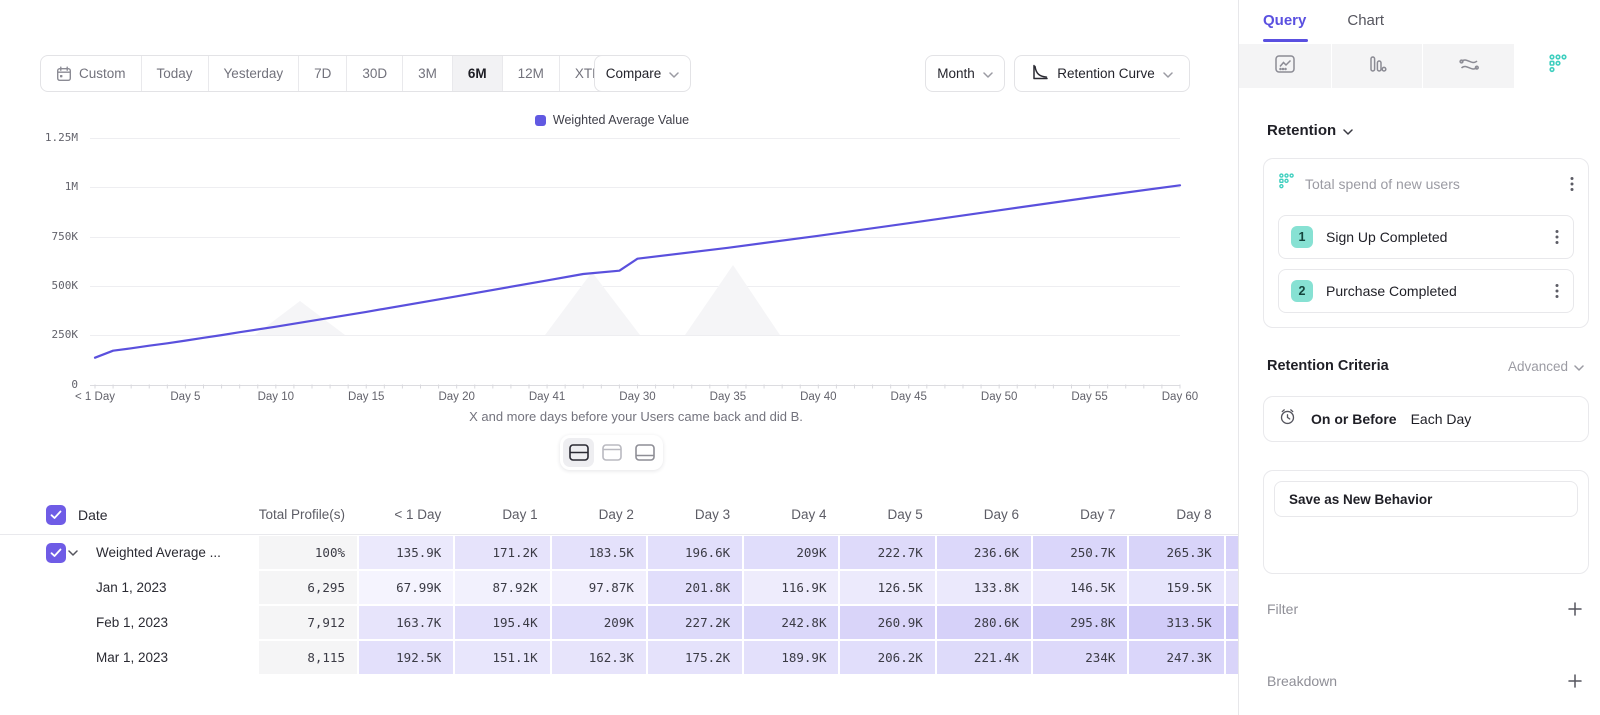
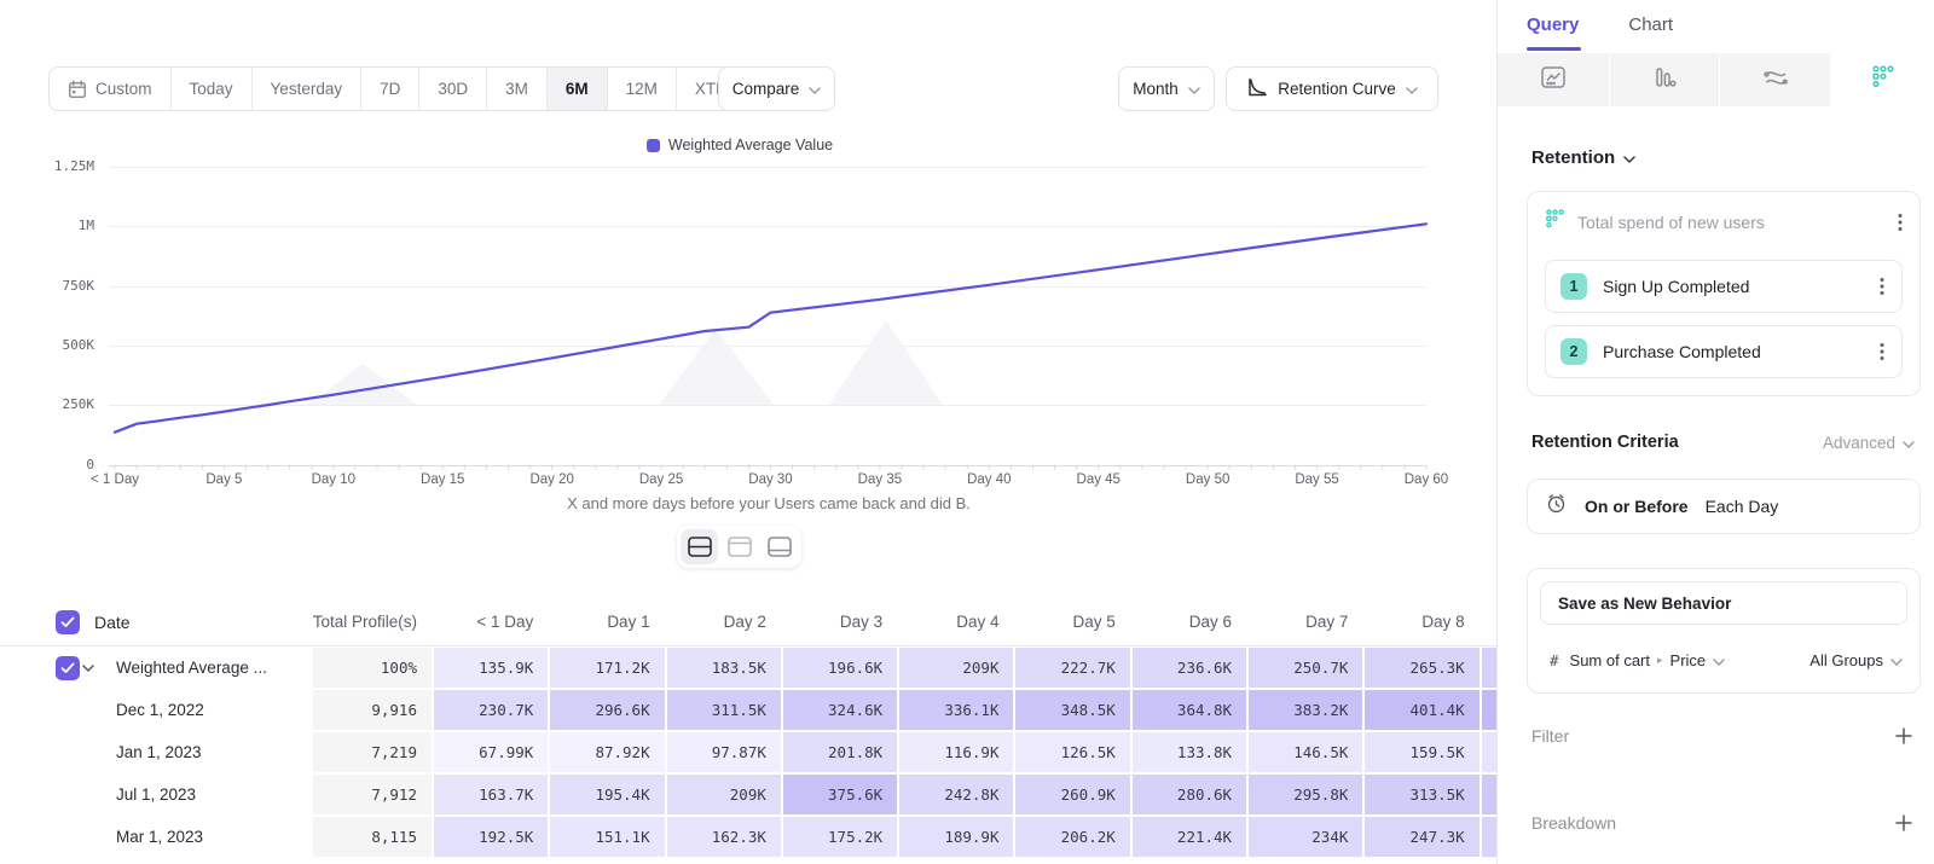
  Custom
  Today
  Yesterday
  7D
  30D
  3M
  6M
  12M
  Compare
  Month
  Retention Curve
  Weighted Average Value
  1.25M
  1M
  750K
  500K
  250K
  0
  < 1 Day
  Day 5
  Day 10
  Day 15
  Day 20
- Day 41
+ Day 25
  Day 30
  Day 35
  Day 40
  Day 45
  Day 50
  Day 55
  Day 60
  X and more days before your Users came back and did B.
  Date
  Total Profile(s)
  < 1 Day
  Day 1
  Day 2
  Day 3
  Day 4
  Day 5
  Day 6
  Day 7
  Day 8
  Weighted Average ...
  100%
  135.9K
  171.2K
  183.5K
  196.6K
  209K
  222.7K
  236.6K
  250.7K
  265.3K
+ Dec 1, 2022
+ 9,916
+ 230.7K
+ 296.6K
+ 311.5K
+ 324.6K
+ 336.1K
+ 348.5K
+ 364.8K
+ 383.2K
+ 401.4K
  Jan 1, 2023
- 6,295
+ 7,219
  67.99K
  87.92K
  97.87K
  201.8K
  116.9K
  126.5K
  133.8K
  146.5K
  159.5K
- Feb 1, 2023
+ Jul 1, 2023
  7,912
  163.7K
  195.4K
  209K
- 227.2K
+ 375.6K
  242.8K
  260.9K
  280.6K
  295.8K
  313.5K
  Mar 1, 2023
  8,115
  192.5K
  151.1K
  162.3K
  175.2K
  189.9K
  206.2K
  221.4K
  234K
  247.3K
  Query
  Chart
  Retention
  Total spend of new users
  1
  Sign Up Completed
  2
  Purchase Completed
  Retention Criteria
  Advanced
  On or Before
  Each Day
  Save as New Behavior
+ #
+ Sum of cart
+ ▸
+ Price
+ All Groups
  Filter
  Breakdown
